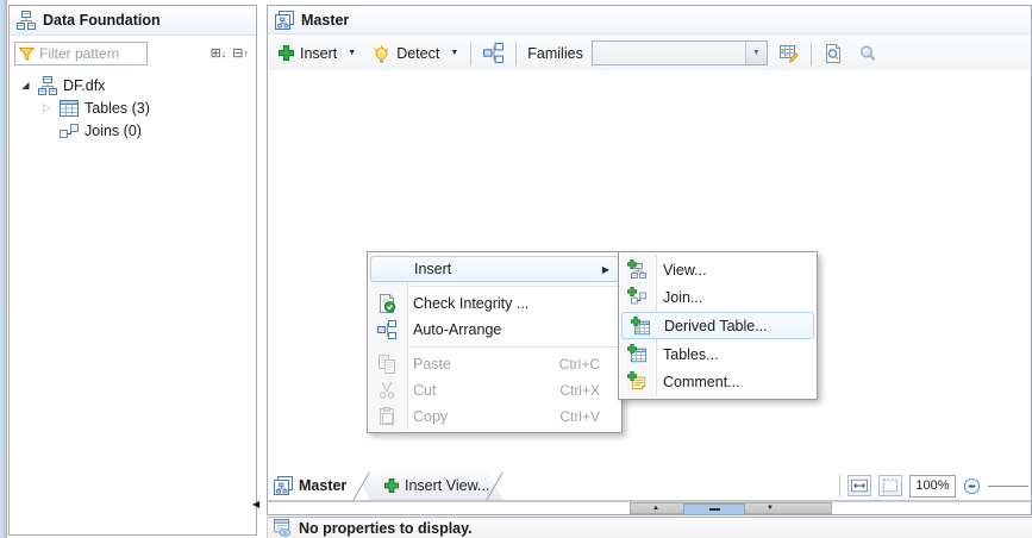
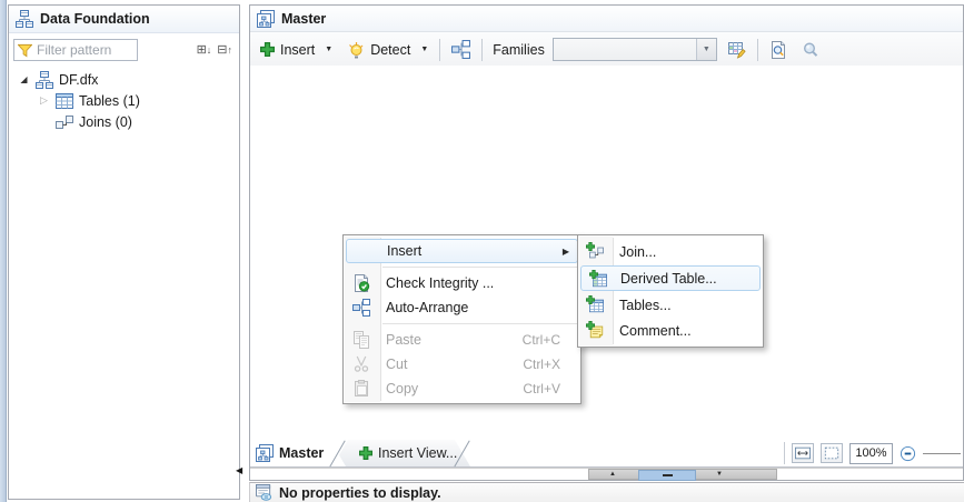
  Data Foundation
  Filter pattern
  ⊞↓
  ⊟↑
  ◢
  DF.dfx
  ▷
- Tables (3)
+ Tables (1)
  Joins (0)
  ◀
  Master
  Insert
  Detect
  Families
  Insert View...
  Master
  100%
  No properties to display.
  Insert
  ▶
  Check Integrity ...
  Auto-Arrange
  Paste
  Ctrl+C
  Cut
  Ctrl+X
  Copy
  Ctrl+V
- View...
  Join...
  Derived Table...
  Tables...
  Comment...
